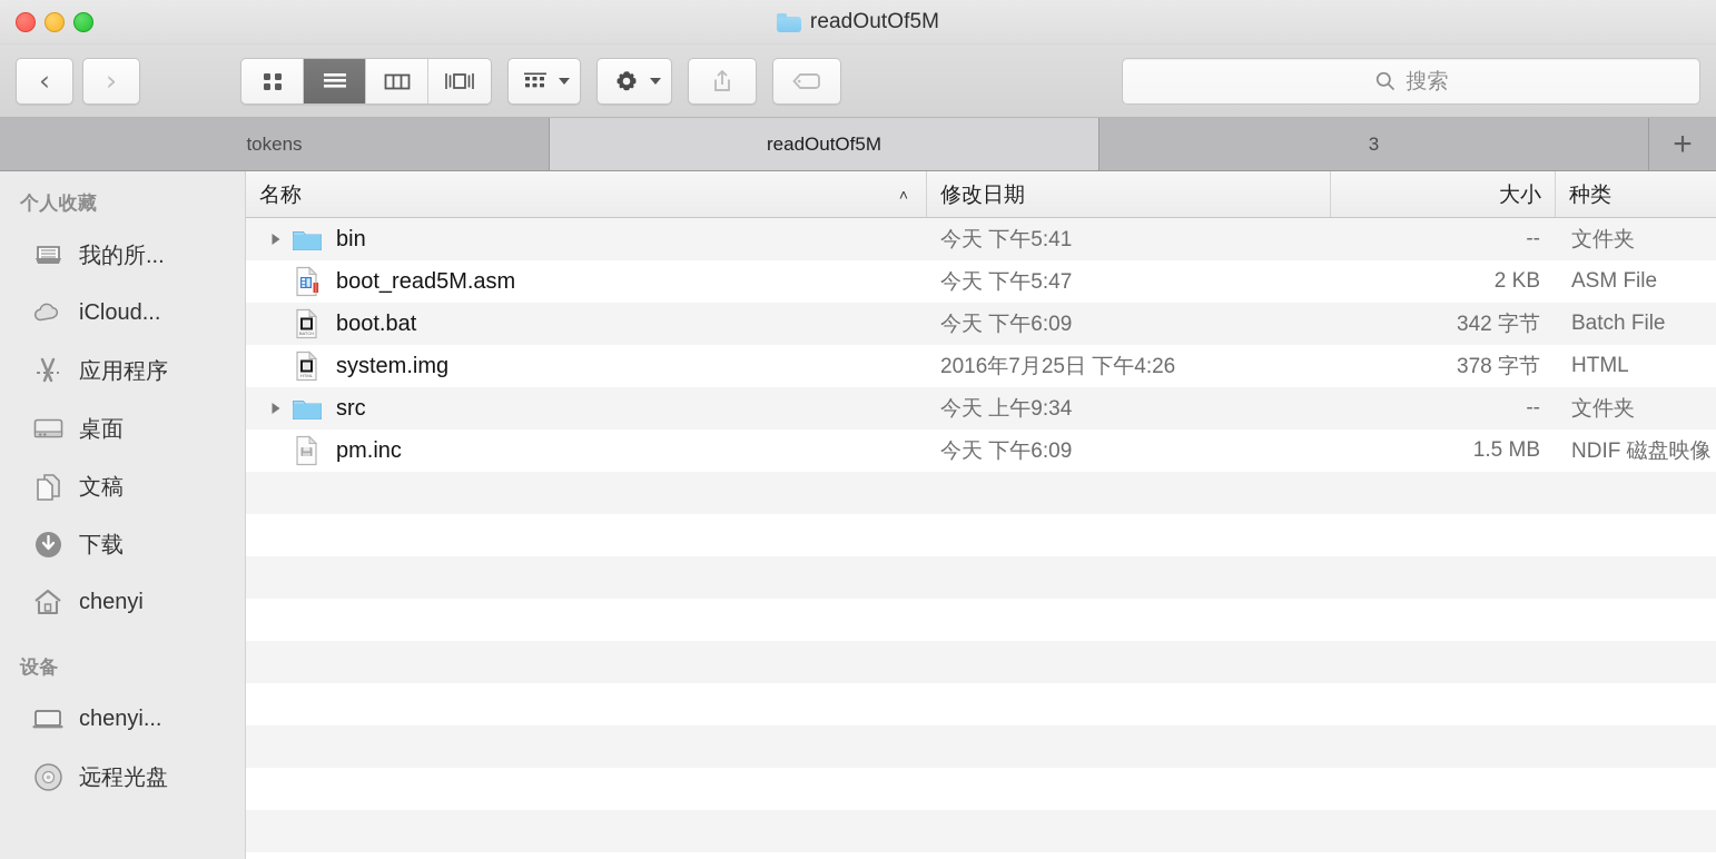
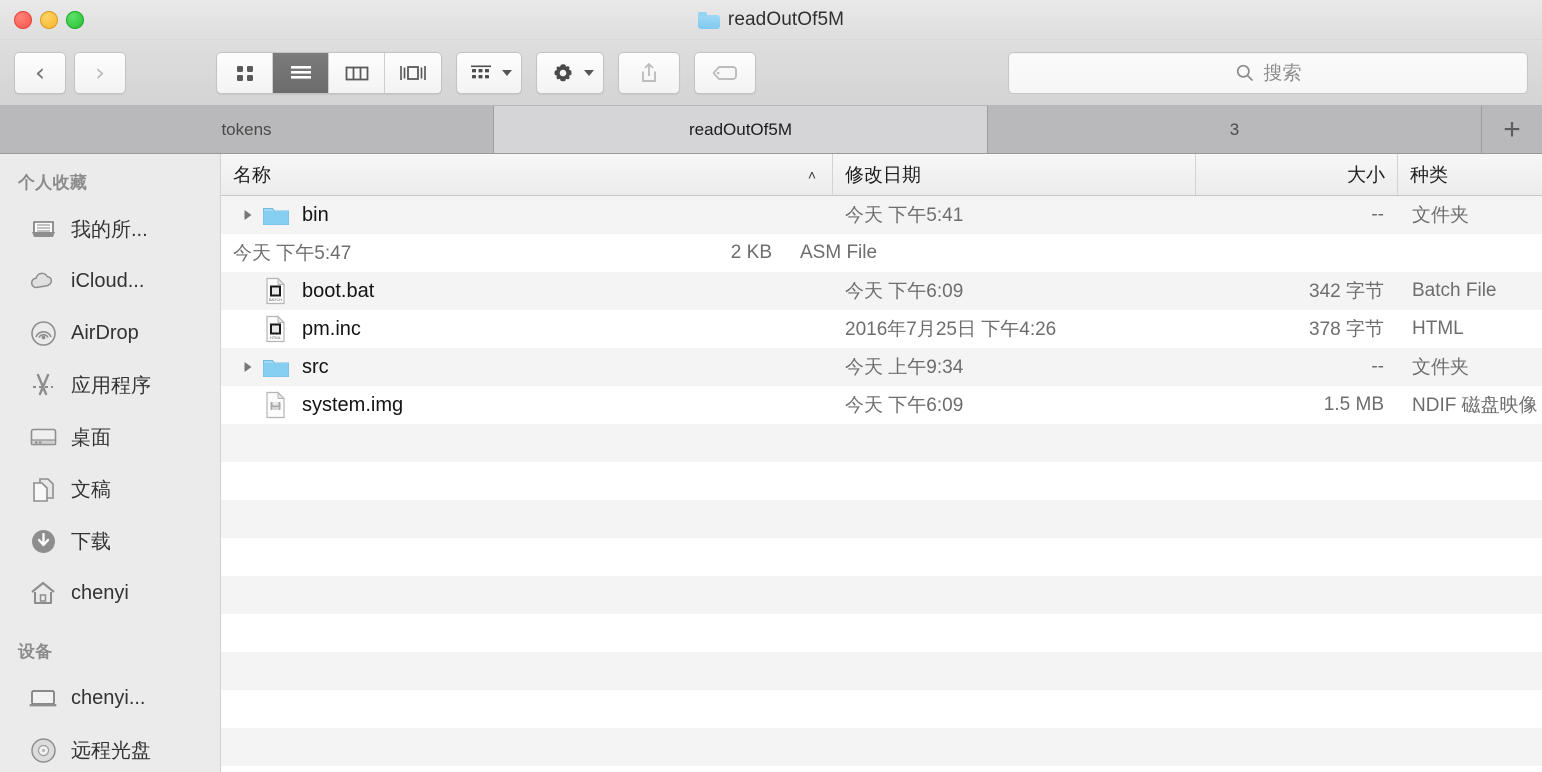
  readOutOf5M
  ‹
  ›
  搜索
  tokens
  readOutOf5M
  3
  +
  个人收藏
  我的所...
  iCloud...
+ AirDrop
  应用程序
  桌面
  文稿
  下载
  chenyi
  设备
  chenyi...
  远程光盘
  名称
  ˄
  修改日期
  大小
  种类
  bin
  今天 下午5:41
  --
  文件夹
- boot_read5M.asm
  今天 下午5:47
  2 KB
  ASM File
  boot.bat
  今天 下午6:09
  342 字节
  Batch File
- system.img
+ pm.inc
  2016年7月25日 下午4:26
  378 字节
  HTML
  src
  今天 上午9:34
  --
  文件夹
- pm.inc
+ system.img
  今天 下午6:09
  1.5 MB
  NDIF 磁盘映像
